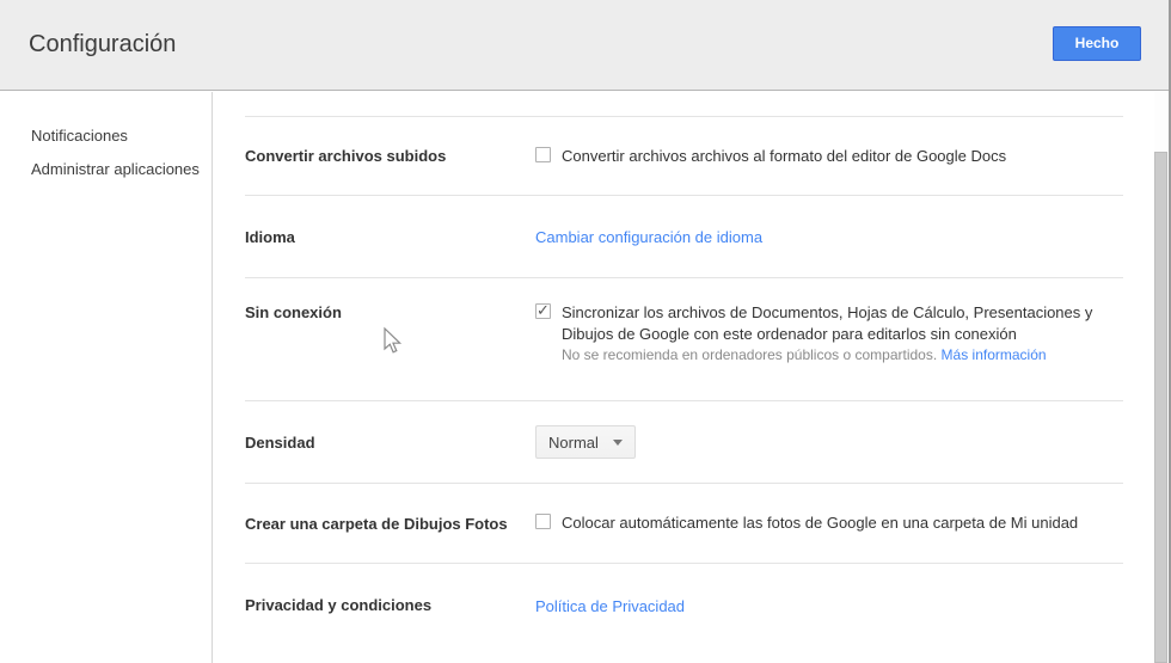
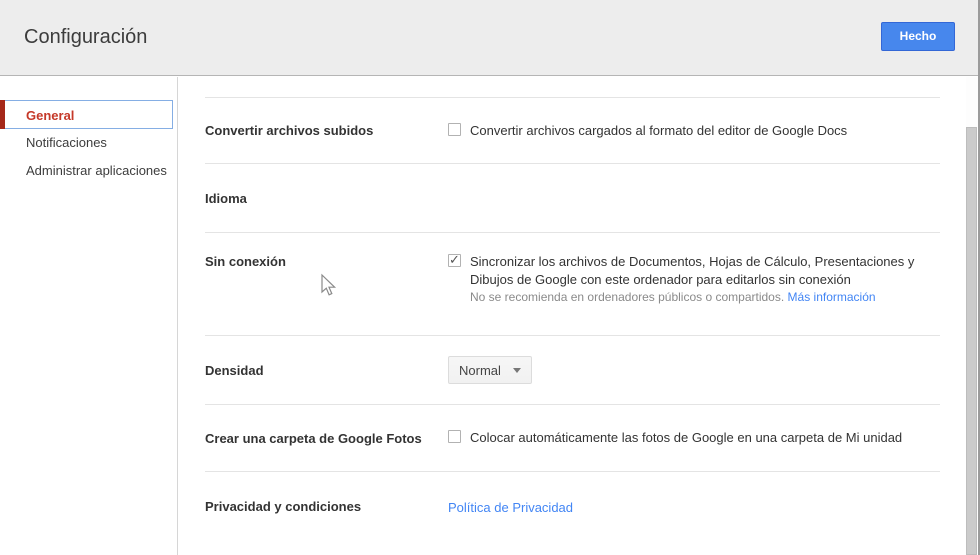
  Configuración
  Hecho
+ General
  Notificaciones
  Administrar aplicaciones
  Convertir archivos subidos
- Convertir archivos archivos al formato del editor de Google Docs
+ Convertir archivos cargados al formato del editor de Google Docs
  Idioma
- Cambiar configuración de idioma
  Sin conexión
  ✓
  Sincronizar los archivos de Documentos, Hojas de Cálculo, Presentaciones y
  Dibujos de Google con este ordenador para editarlos sin conexión
  No se recomienda en ordenadores públicos o compartidos. Más información
  Densidad
  Normal
- Crear una carpeta de Dibujos Fotos
+ Crear una carpeta de Google Fotos
  Colocar automáticamente las fotos de Google en una carpeta de Mi unidad
  Privacidad y condiciones
  Política de Privacidad
